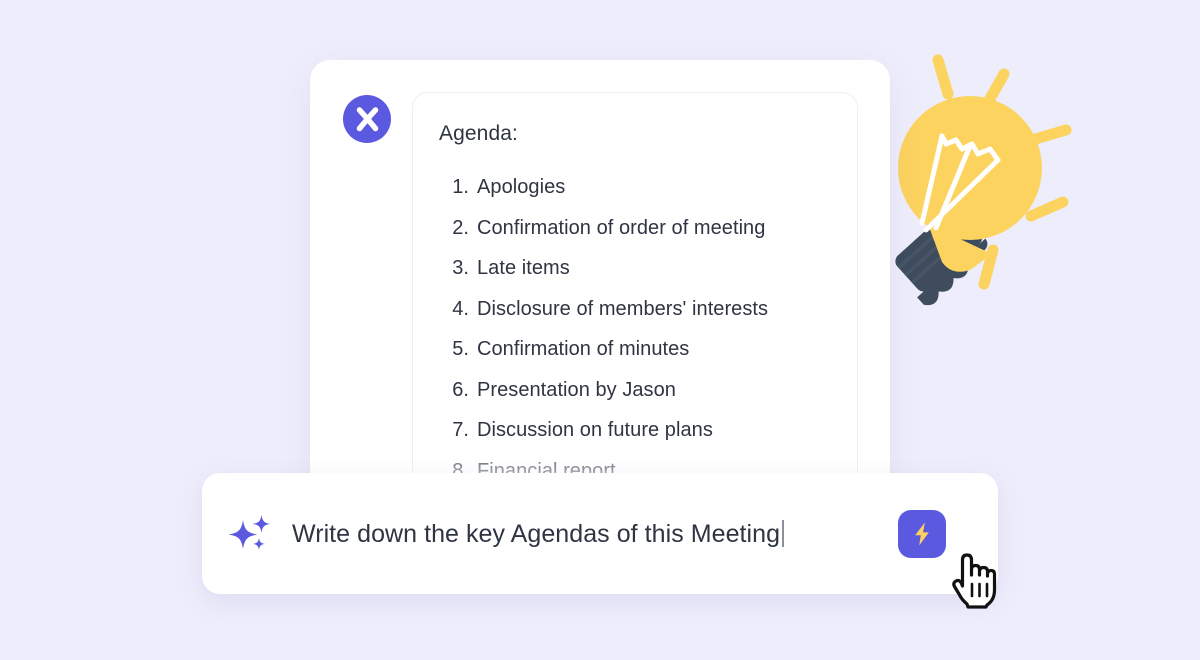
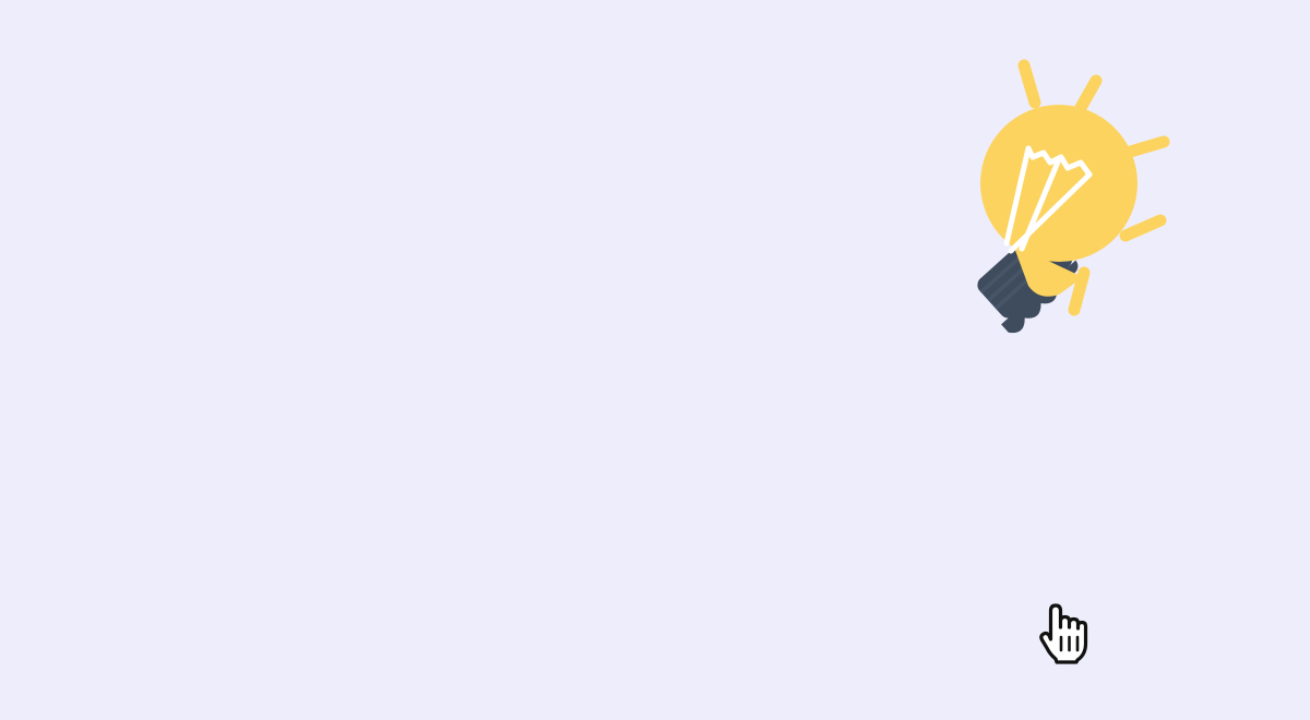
- Agenda:
- 1.
- Apologies
- 2.
- Confirmation of order of meeting
- 3.
- Late items
- 4.
- Disclosure of members' interests
- 5.
- Confirmation of minutes
- 6.
- Presentation by Jason
- 7.
- Discussion on future plans
- Write down the key Agendas of this Meeting
